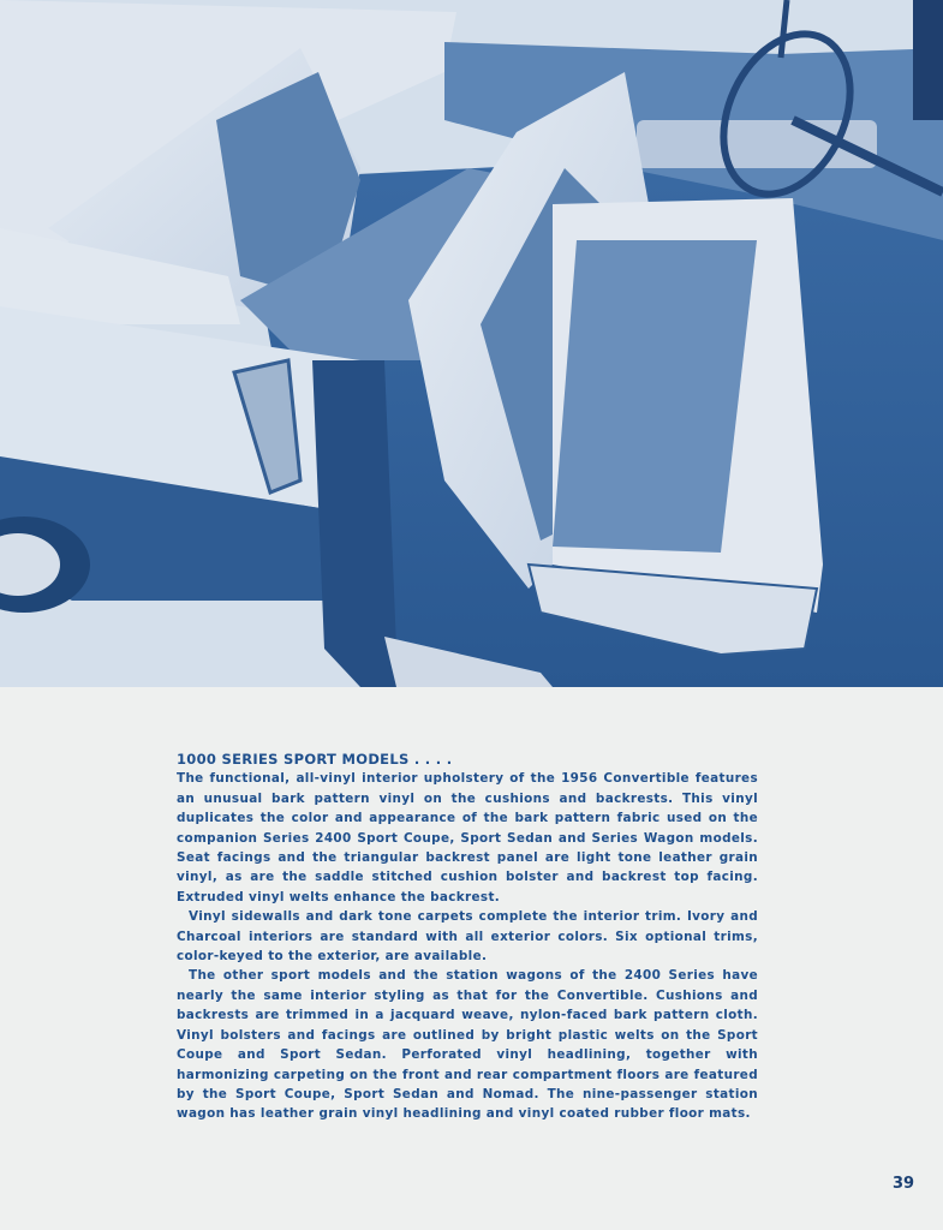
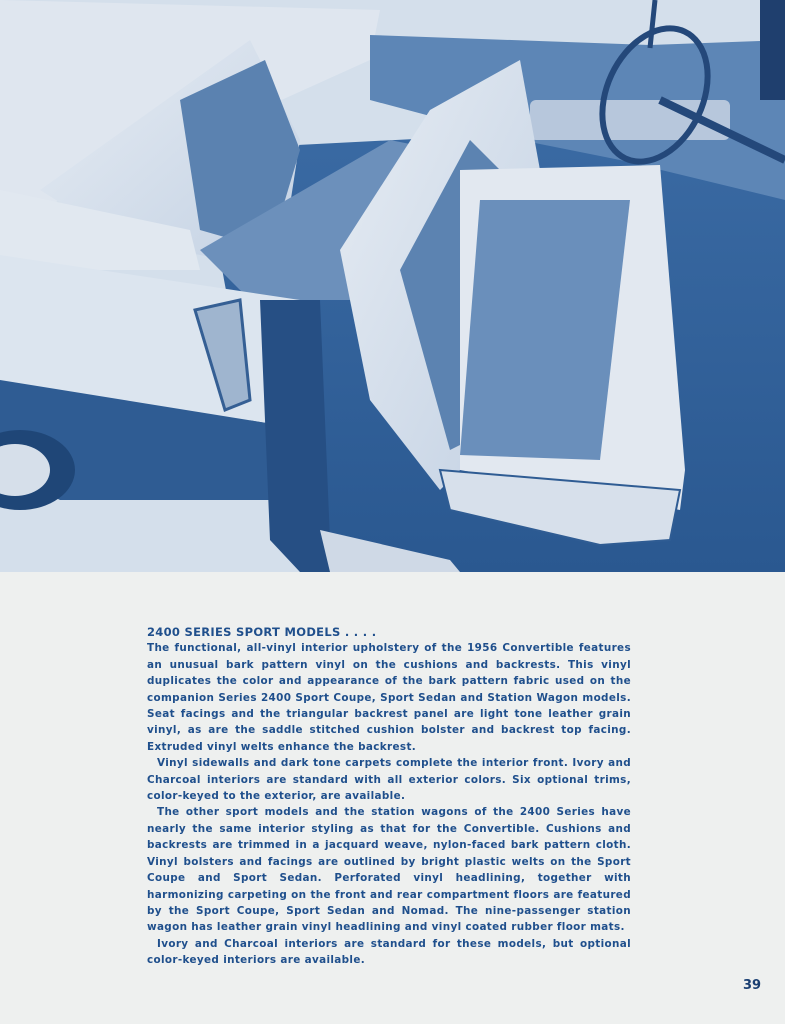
- 1000 SERIES SPORT MODELS . . . .
+ 2400 SERIES SPORT MODELS . . . .
- The functional, all-vinyl interior upholstery of the 1956 Convertible features an unusual bark pattern vinyl on the cushions and backrests. This vinyl duplicates the color and appearance of the bark pattern fabric used on the companion Series 2400 Sport Coupe, Sport Sedan and Series Wagon models. Seat facings and the triangular backrest panel are light tone leather grain vinyl, as are the saddle stitched cushion bolster and backrest top facing. Extruded vinyl welts enhance the backrest.
+ The functional, all-vinyl interior upholstery of the 1956 Convertible features an unusual bark pattern vinyl on the cushions and backrests. This vinyl duplicates the color and appearance of the bark pattern fabric used on the companion Series 2400 Sport Coupe, Sport Sedan and Station Wagon models. Seat facings and the triangular backrest panel are light tone leather grain vinyl, as are the saddle stitched cushion bolster and backrest top facing. Extruded vinyl welts enhance the backrest.
- Vinyl sidewalls and dark tone carpets complete the interior trim. Ivory and Charcoal interiors are standard with all exterior colors. Six optional trims, color-keyed to the exterior, are available.
+ Vinyl sidewalls and dark tone carpets complete the interior front. Ivory and Charcoal interiors are standard with all exterior colors. Six optional trims, color-keyed to the exterior, are available.
  The other sport models and the station wagons of the 2400 Series have nearly the same interior styling as that for the Convertible. Cushions and backrests are trimmed in a jacquard weave, nylon-faced bark pattern cloth. Vinyl bolsters and facings are outlined by bright plastic welts on the Sport Coupe and Sport Sedan. Perforated vinyl headlining, together with harmonizing carpeting on the front and rear compartment floors are featured by the Sport Coupe, Sport Sedan and Nomad. The nine-passenger station wagon has leather grain vinyl headlining and vinyl coated rubber floor mats.
+ Ivory and Charcoal interiors are standard for these models, but optional color-keyed interiors are available.
  39
